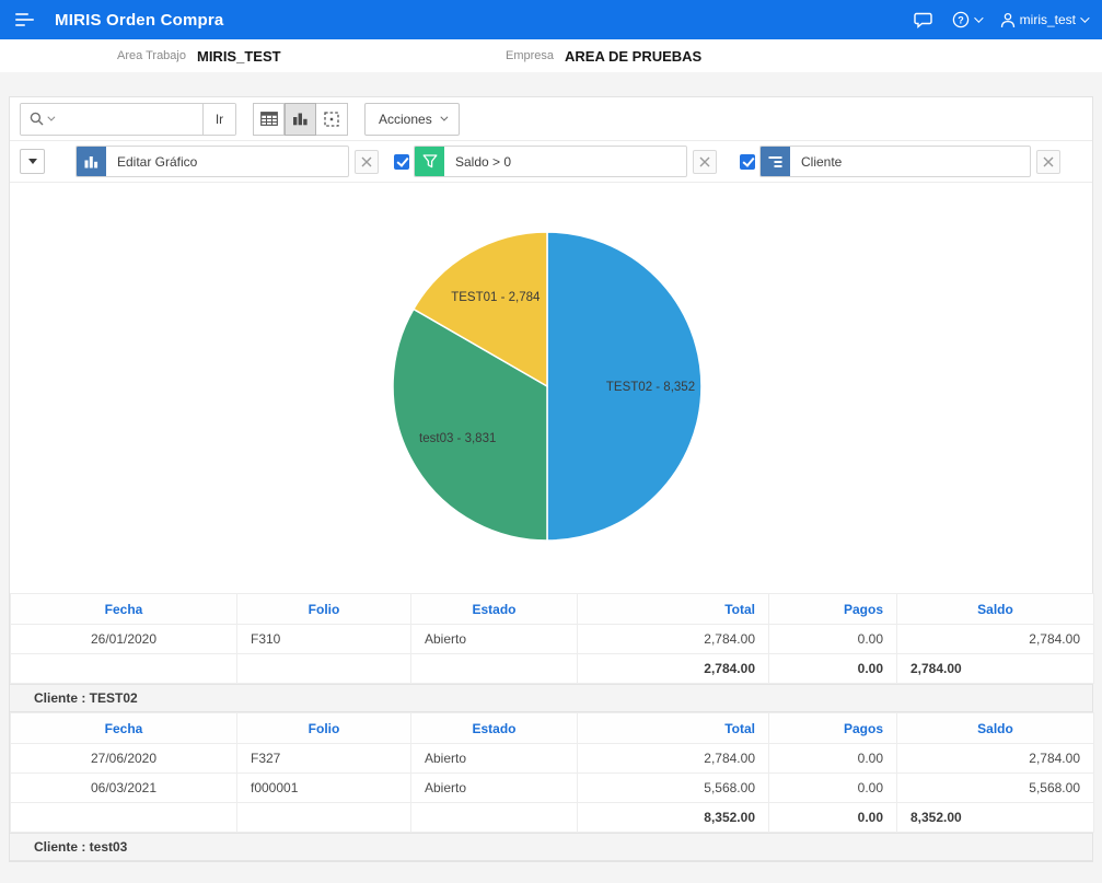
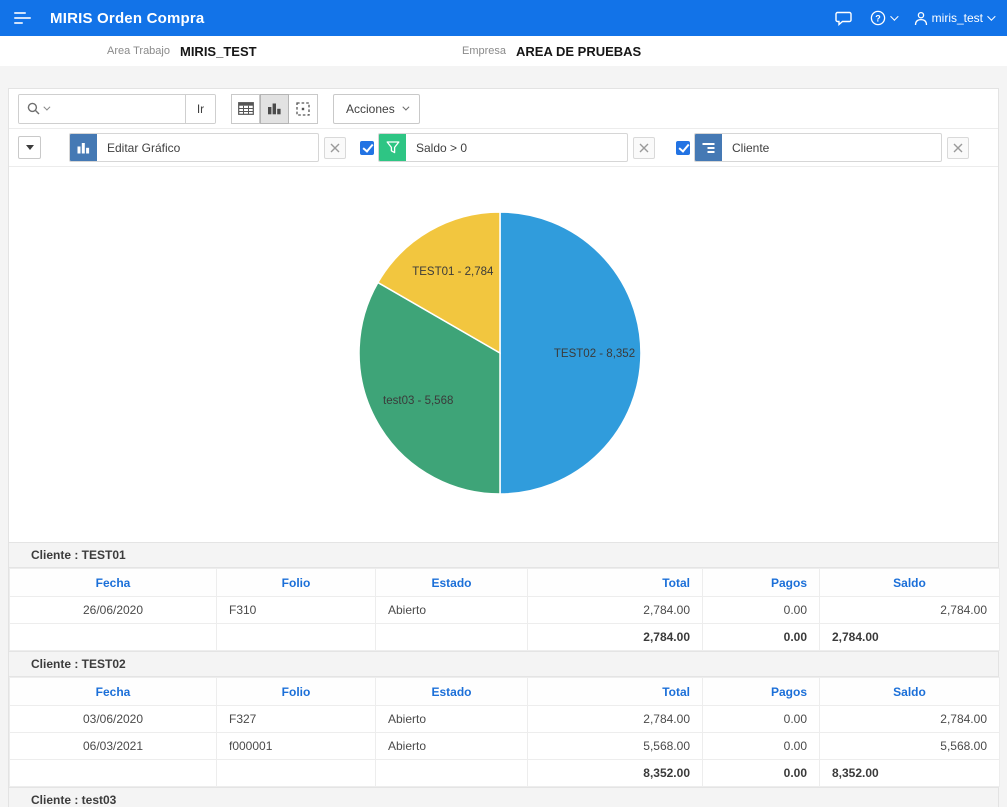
  MIRIS Orden Compra
  ?
  miris_test
  Area Trabajo
  MIRIS_TEST
  Empresa
  AREA DE PRUEBAS
  Ir
  Acciones
  Editar Gráfico
  Saldo > 0
  Cliente
  TEST02 - 8,352
- test03 - 3,831
+ test03 - 5,568
  TEST01 - 2,784
+ Cliente : TEST01
  Fecha	Folio	Estado	Total	Pagos	Saldo
- 26/01/2020	F310	Abierto	2,784.00	0.00	2,784.00
+ 26/06/2020	F310	Abierto	2,784.00	0.00	2,784.00
  			2,784.00	0.00	2,784.00
  Cliente : TEST02
  Fecha	Folio	Estado	Total	Pagos	Saldo
- 27/06/2020	F327	Abierto	2,784.00	0.00	2,784.00
+ 03/06/2020	F327	Abierto	2,784.00	0.00	2,784.00
  06/03/2021	f000001	Abierto	5,568.00	0.00	5,568.00
  			8,352.00	0.00	8,352.00
  Cliente : test03
